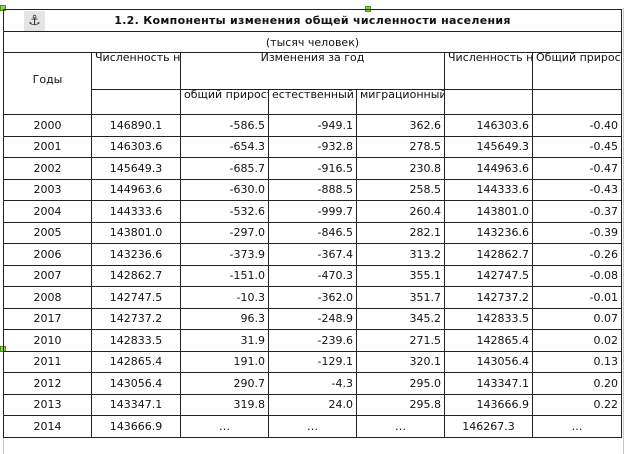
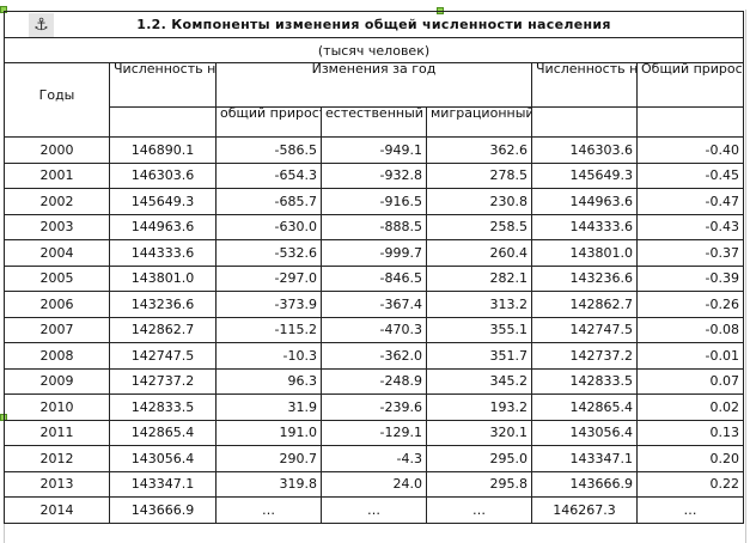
  ⚓ 1.2. Компоненты изменения общей численности населения
  (тысяч человек)
  	общий прирос	естественный	миграционный
  2000	146890.1	-586.5	-949.1	362.6	146303.6	-0.40
  2001	146303.6	-654.3	-932.8	278.5	145649.3	-0.45
  2002	145649.3	-685.7	-916.5	230.8	144963.6	-0.47
  2003	144963.6	-630.0	-888.5	258.5	144333.6	-0.43
  2004	144333.6	-532.6	-999.7	260.4	143801.0	-0.37
  2005	143801.0	-297.0	-846.5	282.1	143236.6	-0.39
  2006	143236.6	-373.9	-367.4	313.2	142862.7	-0.26
- 2007	142862.7	-151.0	-470.3	355.1	142747.5	-0.08
+ 2007	142862.7	-115.2	-470.3	355.1	142747.5	-0.08
  2008	142747.5	-10.3	-362.0	351.7	142737.2	-0.01
- 2017	142737.2	96.3	-248.9	345.2	142833.5	0.07
+ 2009	142737.2	96.3	-248.9	345.2	142833.5	0.07
- 2010	142833.5	31.9	-239.6	271.5	142865.4	0.02
+ 2010	142833.5	31.9	-239.6	193.2	142865.4	0.02
  2011	142865.4	191.0	-129.1	320.1	143056.4	0.13
  2012	143056.4	290.7	-4.3	295.0	143347.1	0.20
  2013	143347.1	319.8	24.0	295.8	143666.9	0.22
  2014	143666.9	…	…	…	146267.3	…
